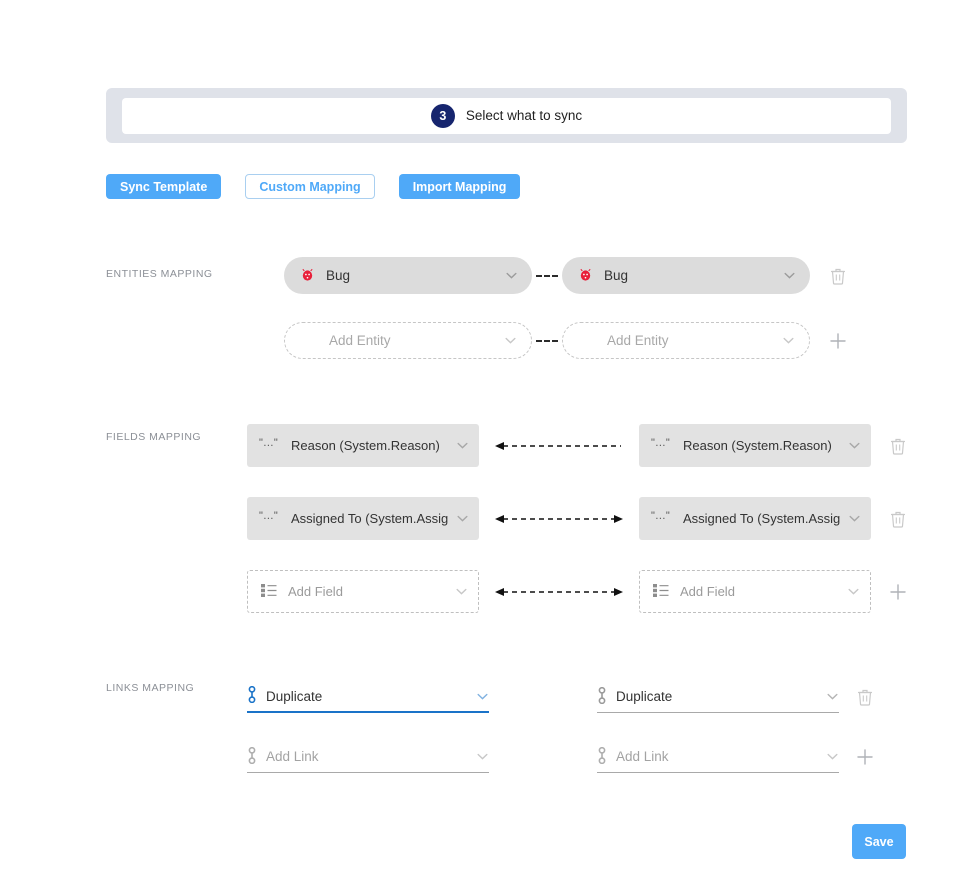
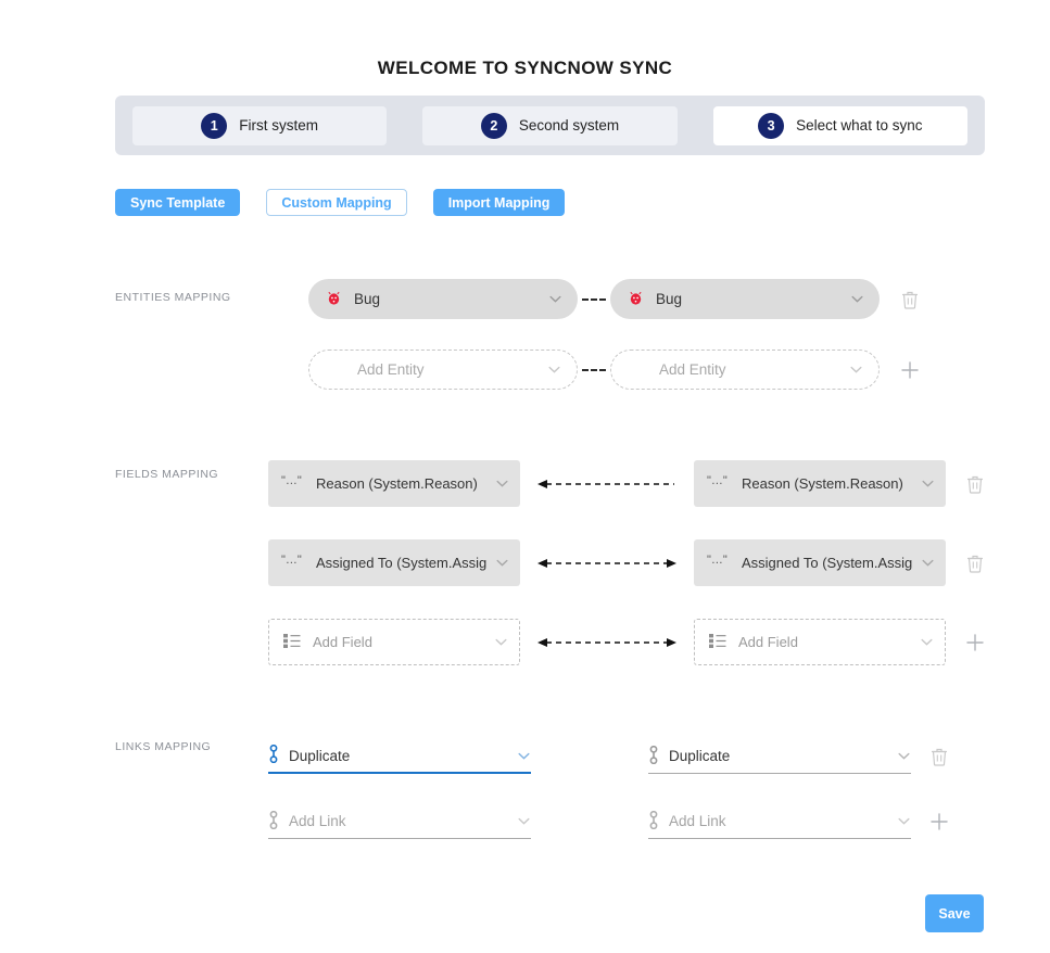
+ WELCOME TO SYNCNOW SYNC
+ 1
+ First system
+ 2
+ Second system
  3
  Select what to sync
  Sync Template
  Custom Mapping
  Import Mapping
  ENTITIES MAPPING
  Bug
  Bug
  Add Entity
  Add Entity
  FIELDS MAPPING
  "…"
  Reason (System.Reason)
  "…"
  Reason (System.Reason)
  "…"
  Assigned To (System.Assig
  "…"
  Assigned To (System.Assig
  Add Field
  Add Field
  LINKS MAPPING
  Duplicate
  Duplicate
  Add Link
  Add Link
  Save
